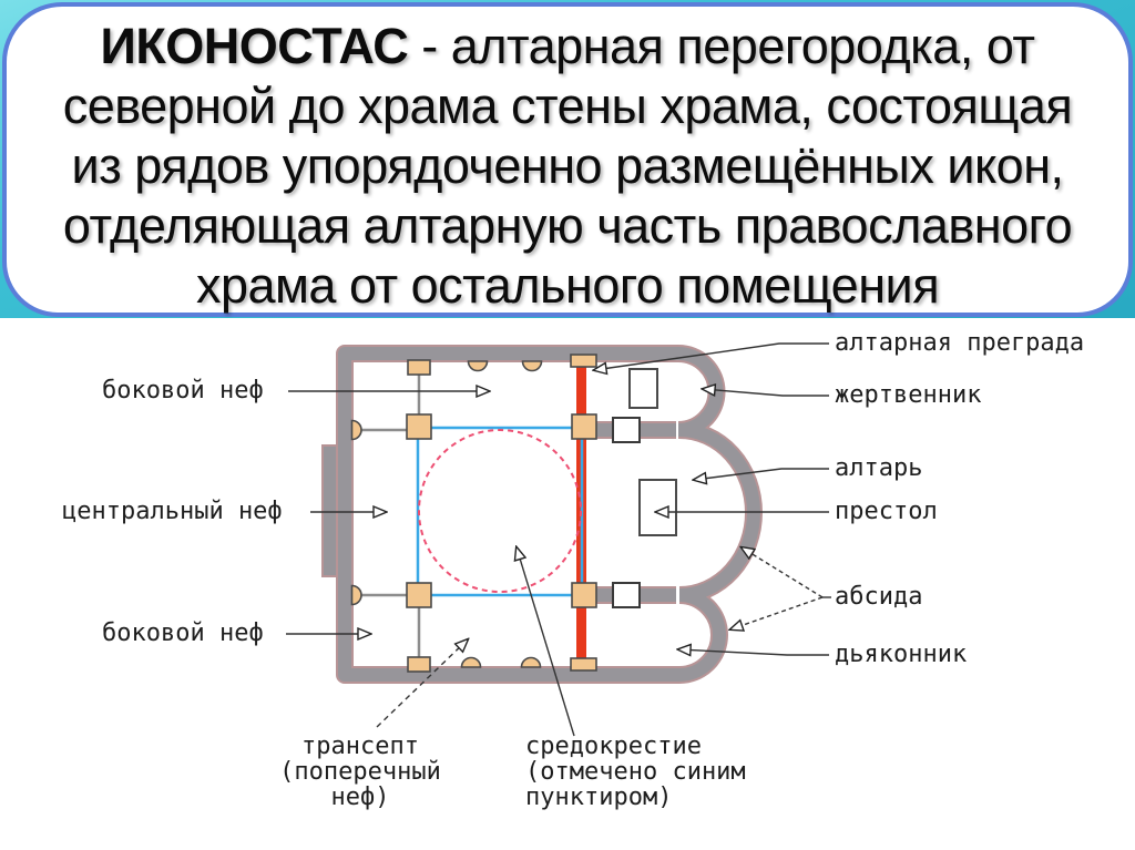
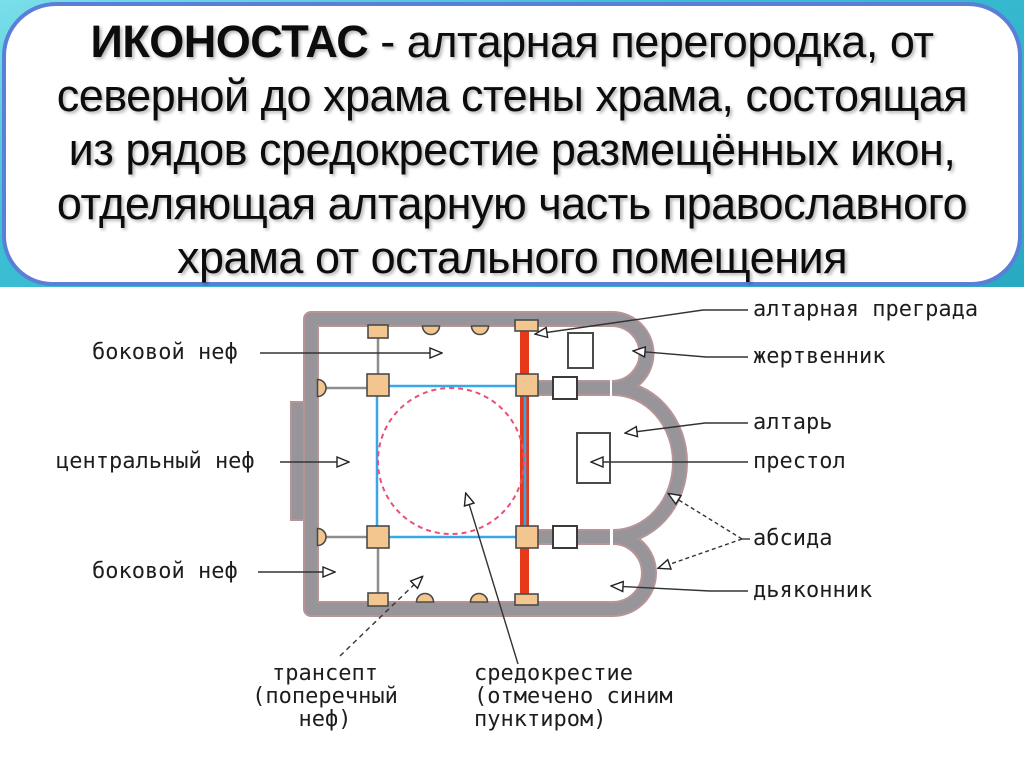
  ИКОНОСТАС - алтарная перегородка, от
  северной до храма стены храма, состоящая
- из рядов упорядоченно размещённых икон,
+ из рядов средокрестие размещённых икон,
  отделяющая алтарную часть православного
  храма от остального помещения
  боковой неф
  центральный неф
  боковой неф
  трансепт
  (поперечный
  неф)
  средокрестие
  (отмечено синим
  пунктиром)
  алтарная преграда
  жертвенник
  алтарь
  престол
  абсида
  дьяконник
